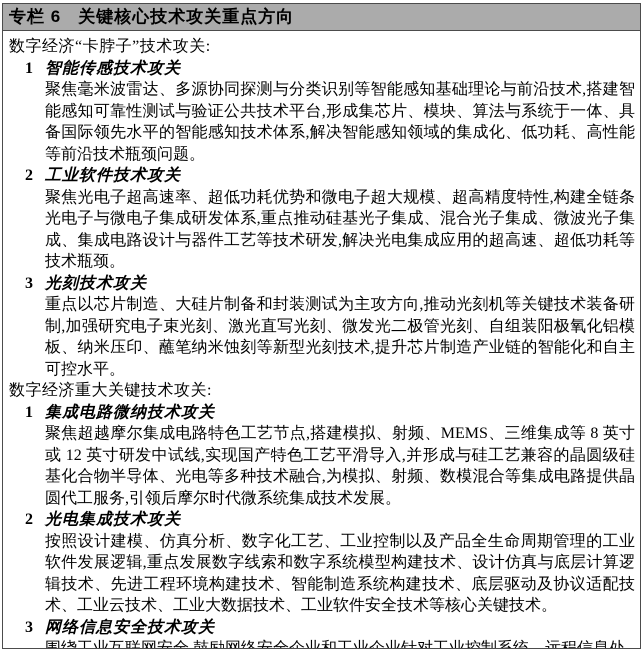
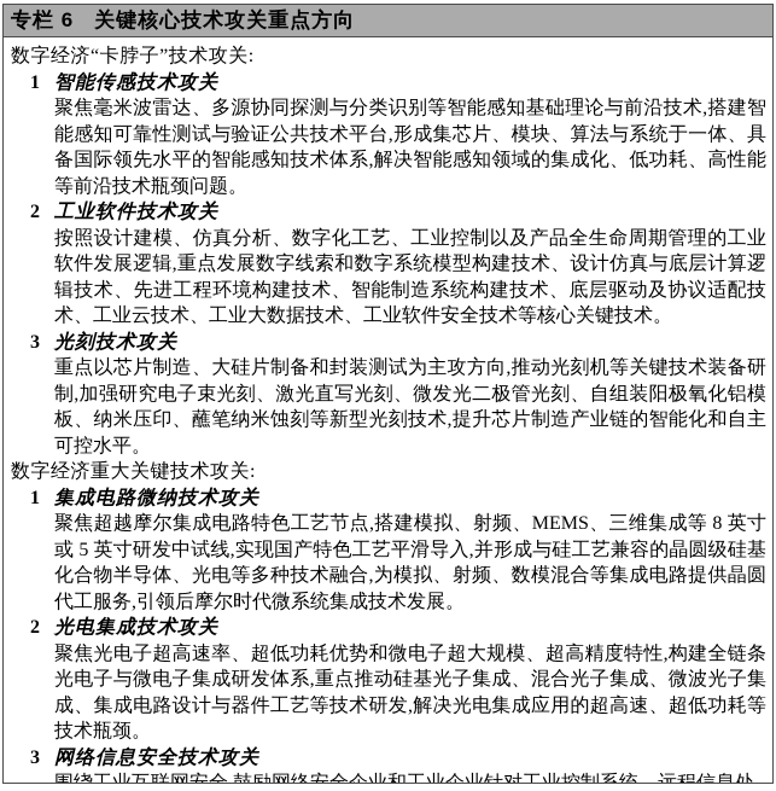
  专栏 6
  关键核心技术攻关重点方向
  数字经济“卡脖子”技术攻关:
  1
  智能传感技术攻关
  聚焦毫米波雷达、多源协同探测与分类识别等智能感知基础理论与前沿技术,搭建智能感知可靠性测试与验证公共技术平台,形成集芯片、模块、算法与系统于一体、具备国际领先水平的智能感知技术体系,解决智能感知领域的集成化、低功耗、高性能等前沿技术瓶颈问题。
  2
  工业软件技术攻关
- 聚焦光电子超高速率、超低功耗优势和微电子超大规模、超高精度特性,构建全链条光电子与微电子集成研发体系,重点推动硅基光子集成、混合光子集成、微波光子集成、集成电路设计与器件工艺等技术研发,解决光电集成应用的超高速、超低功耗等技术瓶颈。
+ 按照设计建模、仿真分析、数字化工艺、工业控制以及产品全生命周期管理的工业软件发展逻辑,重点发展数字线索和数字系统模型构建技术、设计仿真与底层计算逻辑技术、先进工程环境构建技术、智能制造系统构建技术、底层驱动及协议适配技术、工业云技术、工业大数据技术、工业软件安全技术等核心关键技术。
  3
  光刻技术攻关
  重点以芯片制造、大硅片制备和封装测试为主攻方向,推动光刻机等关键技术装备研制,加强研究电子束光刻、激光直写光刻、微发光二极管光刻、自组装阳极氧化铝模板、纳米压印、蘸笔纳米蚀刻等新型光刻技术,提升芯片制造产业链的智能化和自主可控水平。
  数字经济重大关键技术攻关:
  1
  集成电路微纳技术攻关
- 聚焦超越摩尔集成电路特色工艺节点,搭建模拟、射频、MEMS、三维集成等 8 英寸或 12 英寸研发中试线,实现国产特色工艺平滑导入,并形成与硅工艺兼容的晶圆级硅基化合物半导体、光电等多种技术融合,为模拟、射频、数模混合等集成电路提供晶圆代工服务,引领后摩尔时代微系统集成技术发展。
+ 聚焦超越摩尔集成电路特色工艺节点,搭建模拟、射频、MEMS、三维集成等 8 英寸或 5 英寸研发中试线,实现国产特色工艺平滑导入,并形成与硅工艺兼容的晶圆级硅基化合物半导体、光电等多种技术融合,为模拟、射频、数模混合等集成电路提供晶圆代工服务,引领后摩尔时代微系统集成技术发展。
  2
  光电集成技术攻关
- 按照设计建模、仿真分析、数字化工艺、工业控制以及产品全生命周期管理的工业软件发展逻辑,重点发展数字线索和数字系统模型构建技术、设计仿真与底层计算逻辑技术、先进工程环境构建技术、智能制造系统构建技术、底层驱动及协议适配技术、工业云技术、工业大数据技术、工业软件安全技术等核心关键技术。
+ 聚焦光电子超高速率、超低功耗优势和微电子超大规模、超高精度特性,构建全链条光电子与微电子集成研发体系,重点推动硅基光子集成、混合光子集成、微波光子集成、集成电路设计与器件工艺等技术研发,解决光电集成应用的超高速、超低功耗等技术瓶颈。
  3
  网络信息安全技术攻关
